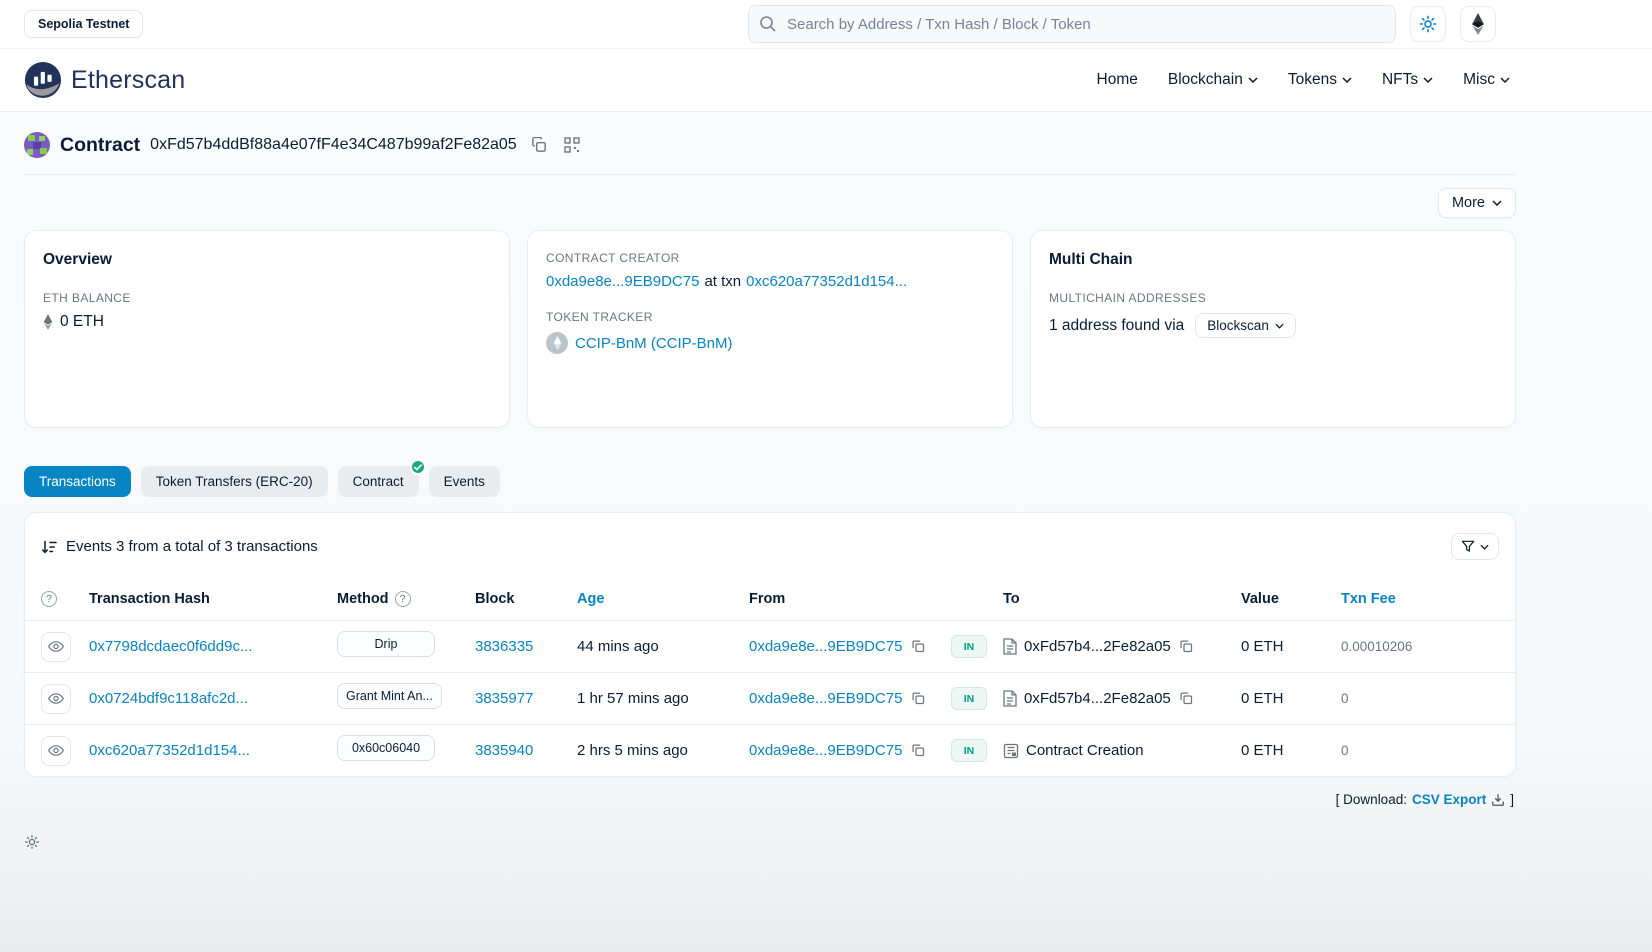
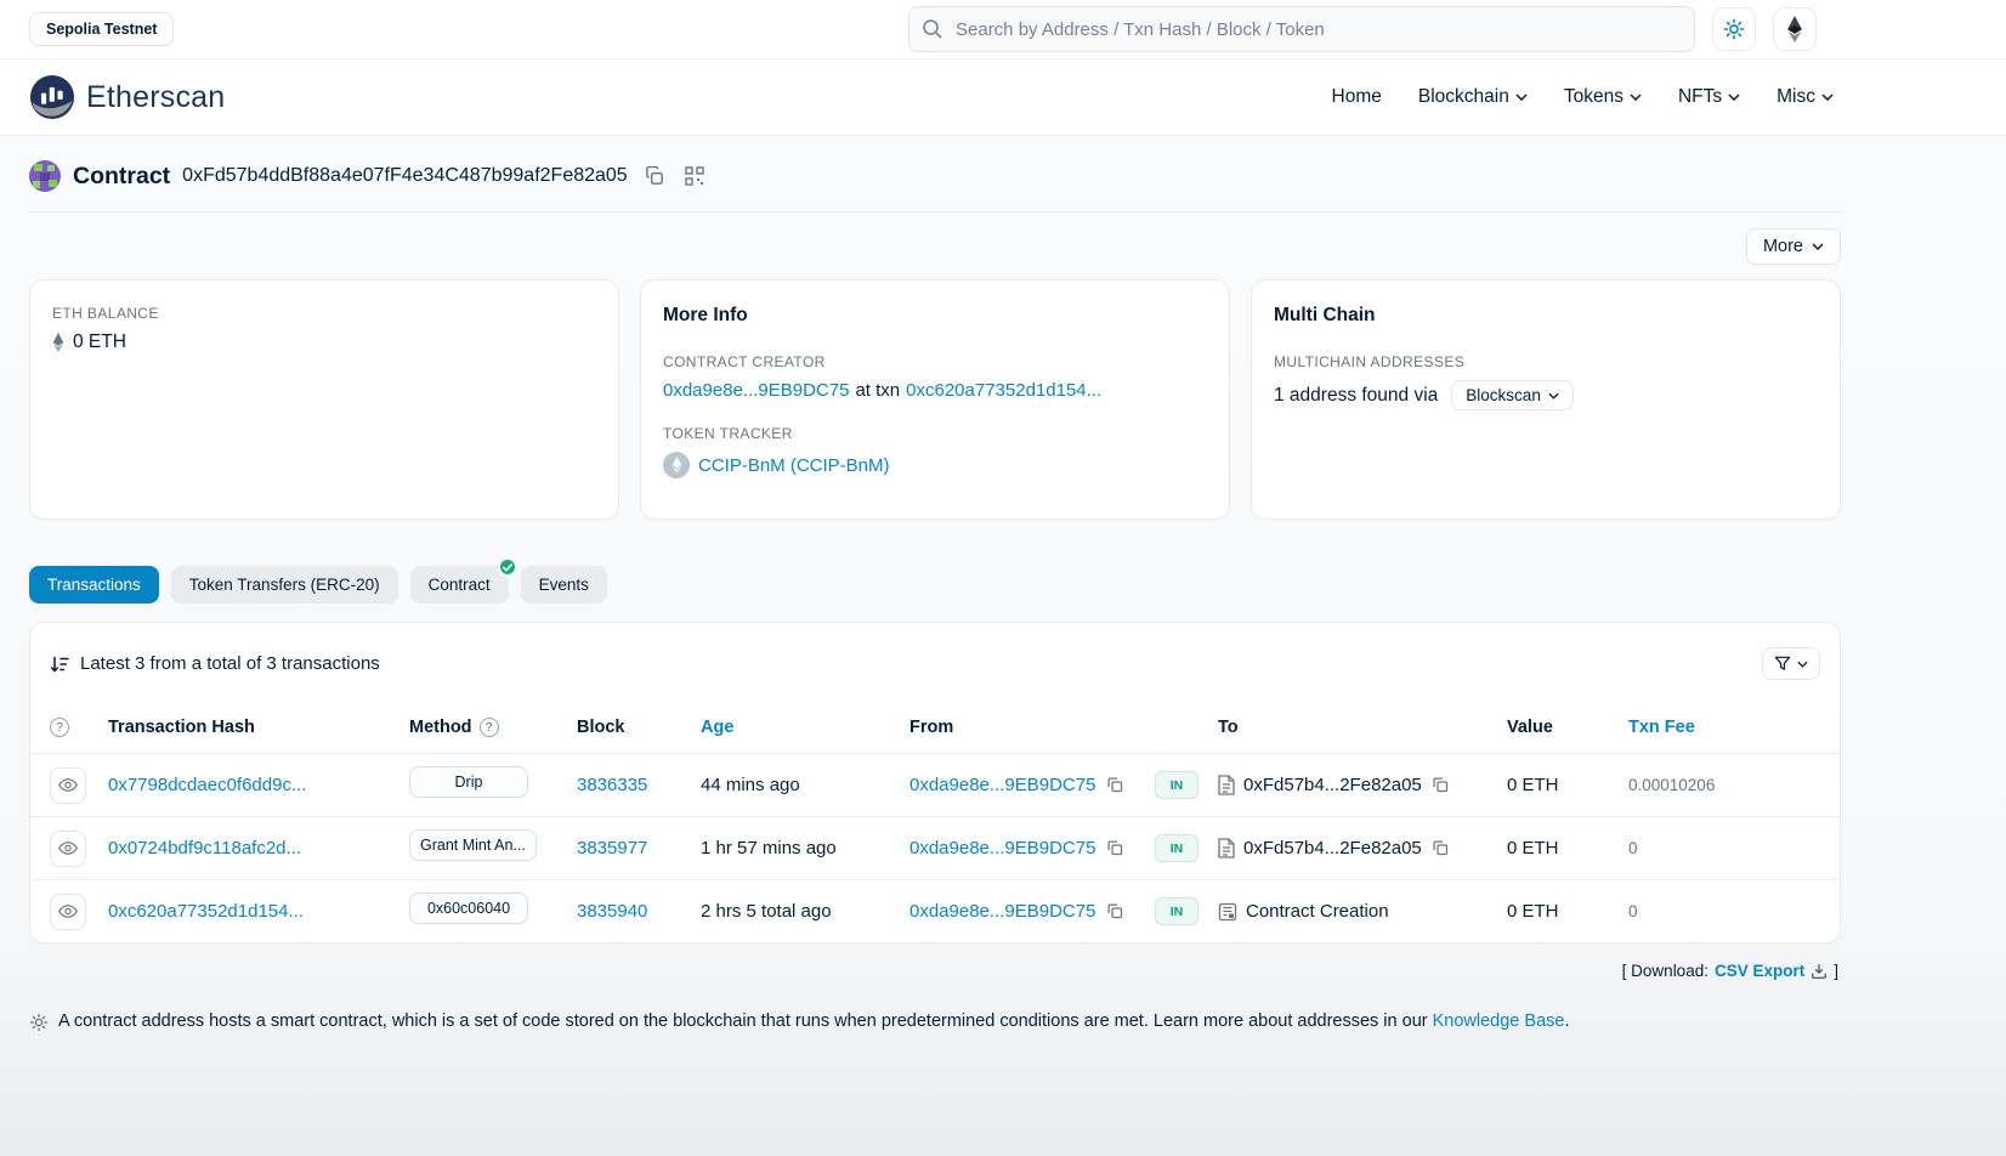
  Sepolia Testnet
  Search by Address / Txn Hash / Block / Token
  Etherscan
  Home
  Blockchain
  Tokens
  NFTs
  Misc
  Contract
  0xFd57b4ddBf88a4e07fF4e34C487b99af2Fe82a05
  More
- Overview
  ETH BALANCE
  0 ETH
+ More Info
  CONTRACT CREATOR
  0xda9e8e...9EB9DC75
  at txn
  0xc620a77352d1d154...
  TOKEN TRACKER
  CCIP-BnM (CCIP-BnM)
  Multi Chain
  MULTICHAIN ADDRESSES
  1 address found via
  Blockscan
  Transactions
  Token Transfers (ERC-20)
  Contract
  Events
- Events 3 from a total of 3 transactions
+ Latest 3 from a total of 3 transactions
  Transaction Hash
  Method
  Block
  Age
  From
  To
  Value
  Txn Fee
  0x7798dcdaec0f6dd9c...
  Drip
  3836335
  44 mins ago
  0xda9e8e...9EB9DC75
  IN
  0xFd57b4...2Fe82a05
  0 ETH
  0.00010206
  0x0724bdf9c118afc2d...
  Grant Mint An...
  3835977
  1 hr 57 mins ago
  0xda9e8e...9EB9DC75
  IN
  0xFd57b4...2Fe82a05
  0 ETH
  0
  0xc620a77352d1d154...
  0x60c06040
  3835940
- 2 hrs 5 mins ago
+ 2 hrs 5 total ago
  0xda9e8e...9EB9DC75
  IN
  Contract Creation
  0 ETH
  0
  [ Download:
  CSV Export
  ]
+ A contract address hosts a smart contract, which is a set of code stored on the blockchain that runs when predetermined conditions are met. Learn more about addresses in our Knowledge Base.
